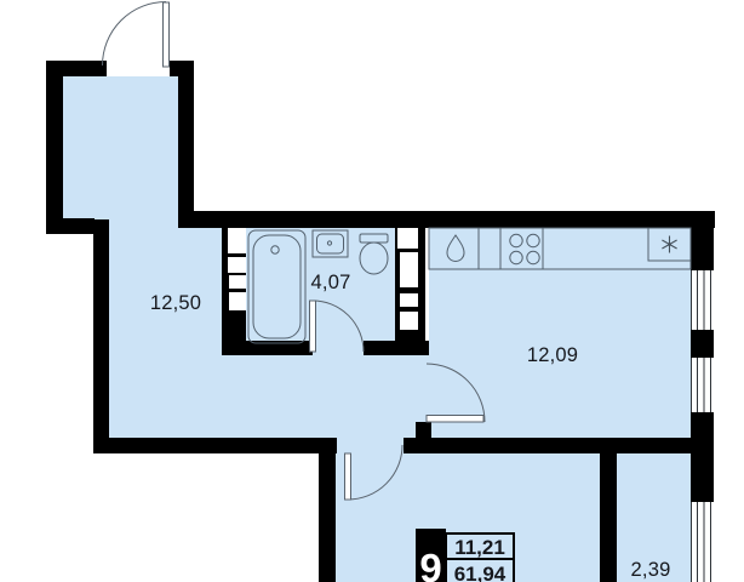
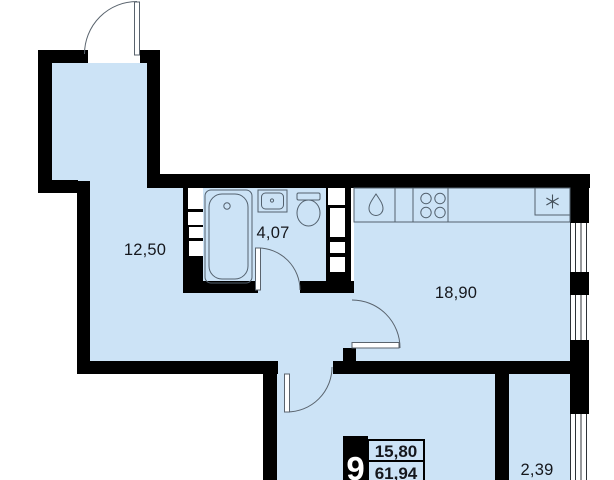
  12,50
  4,07
- 12,09
+ 18,90
  2,39
  9
- 11,21
+ 15,80
  61,94
